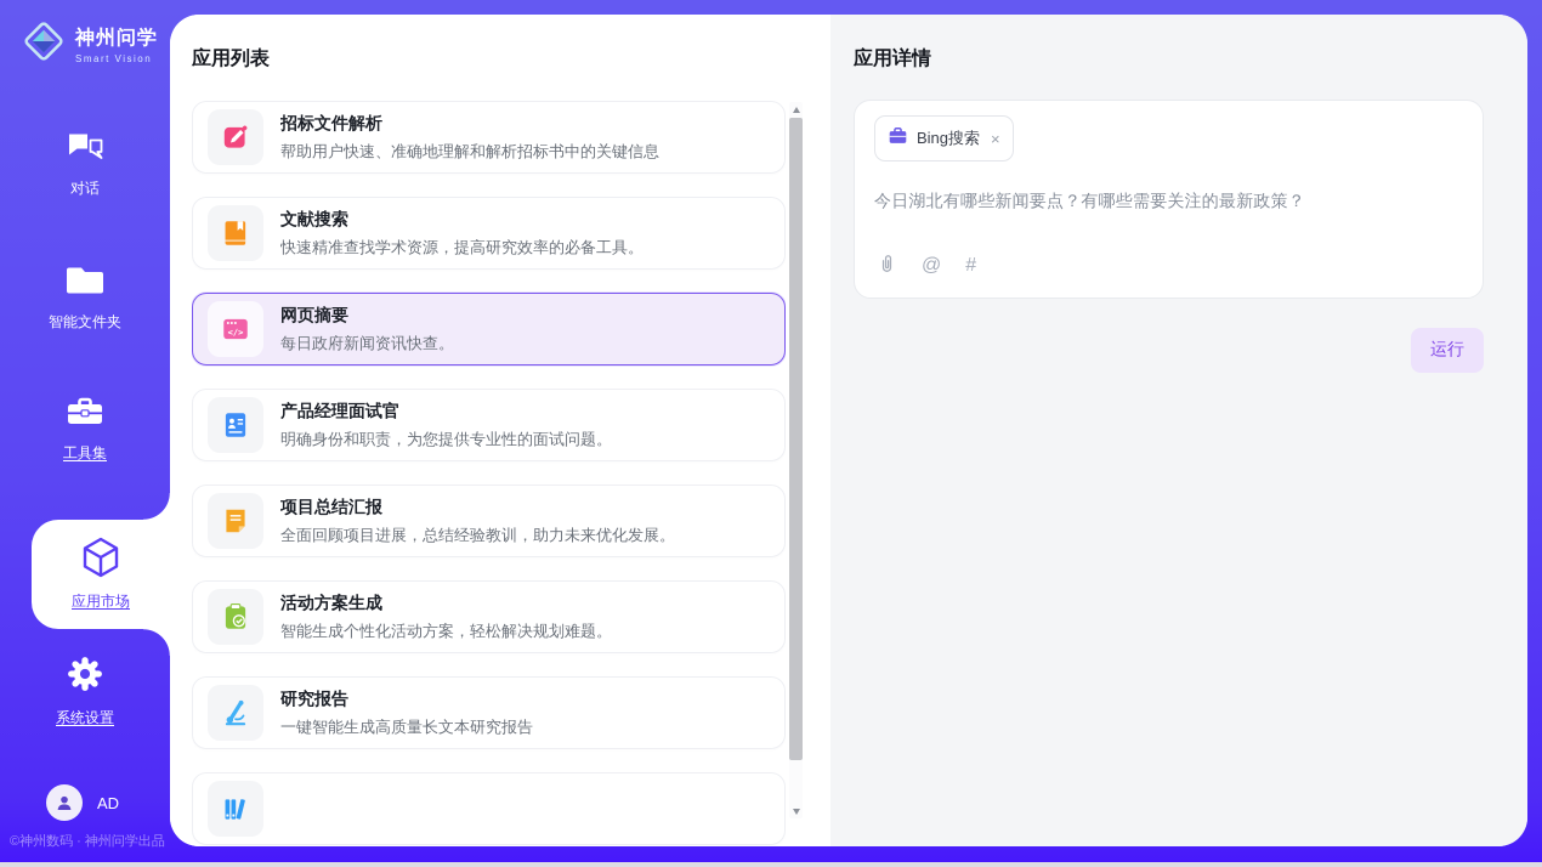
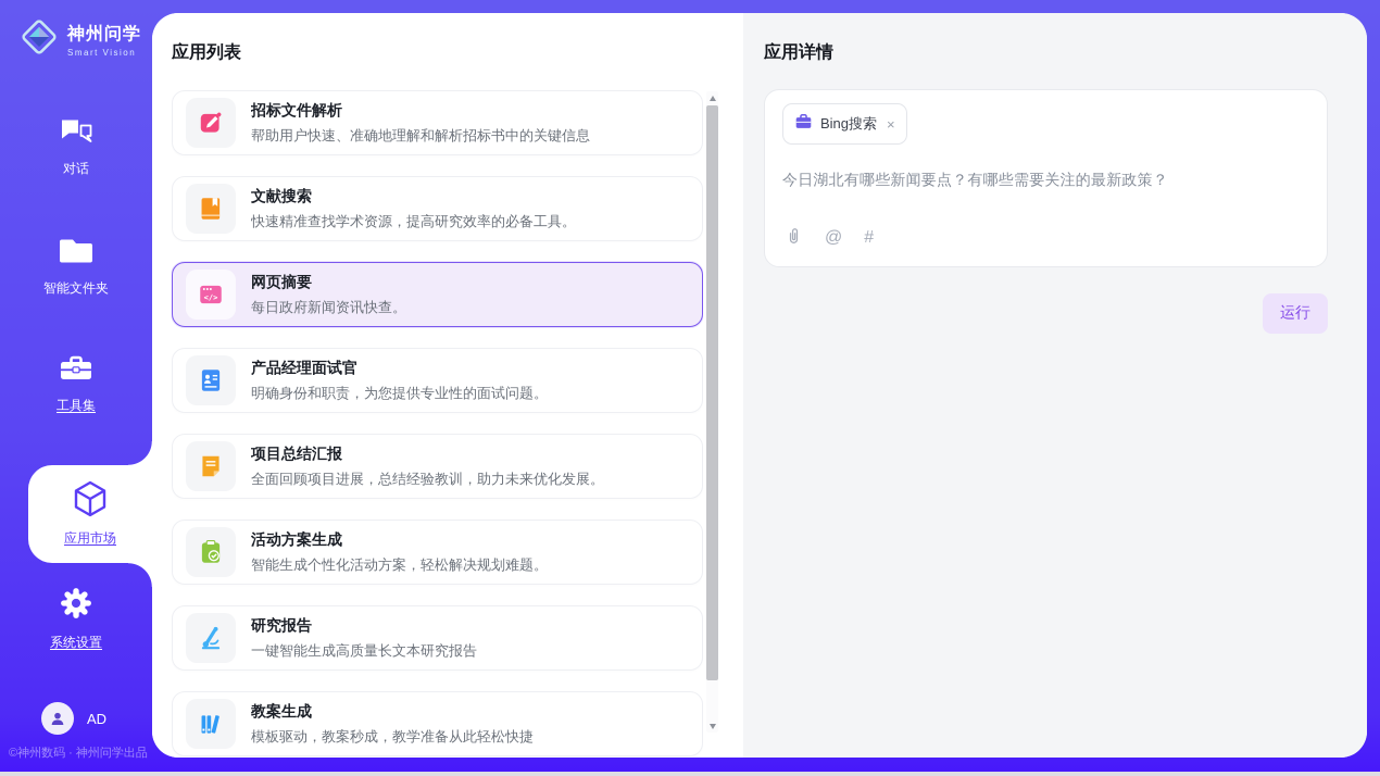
  神州问学
  Smart Vision
  对话
  智能文件夹
  工具集
  应用市场
  系统设置
  AD
  ©神州数码 · 神州问学出品
  应用列表
  招标文件解析
  帮助用户快速、准确地理解和解析招标书中的关键信息
  文献搜索
  快速精准查找学术资源，提高研究效率的必备工具。
  </>
  网页摘要
  每日政府新闻资讯快查。
  产品经理面试官
  明确身份和职责，为您提供专业性的面试问题。
  项目总结汇报
  全面回顾项目进展，总结经验教训，助力未来优化发展。
  活动方案生成
  智能生成个性化活动方案，轻松解决规划难题。
  研究报告
  一键智能生成高质量长文本研究报告
+ 教案生成
+ 模板驱动，教案秒成，教学准备从此轻松快捷
  应用详情
  Bing搜索
  ×
  今日湖北有哪些新闻要点？有哪些需要关注的最新政策？
  @
  #
  运行
